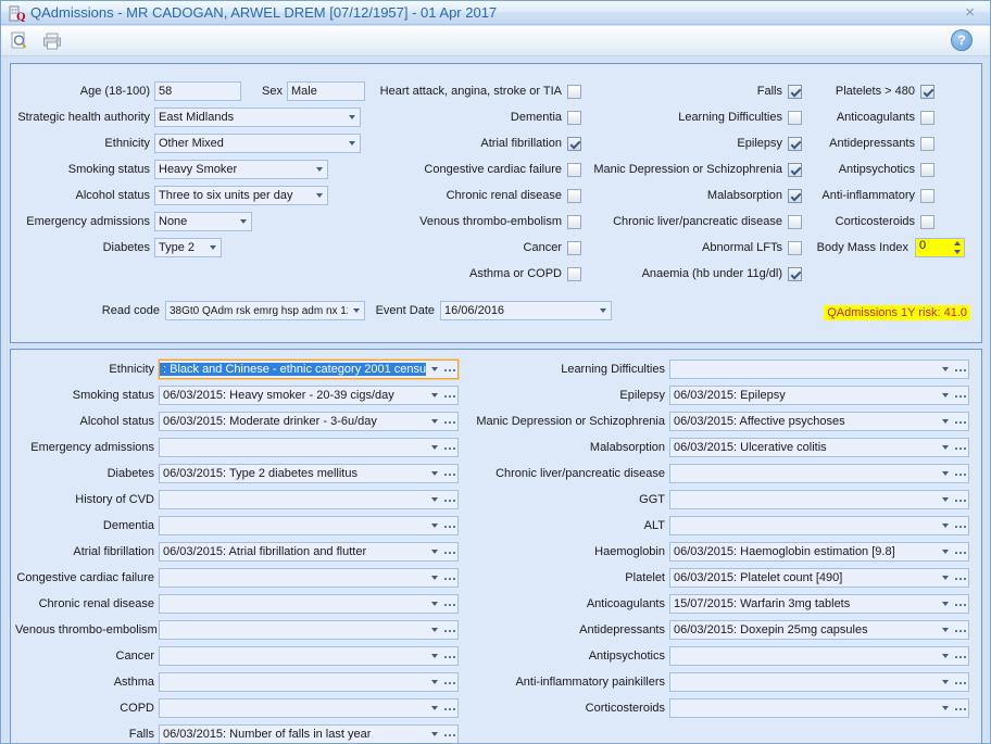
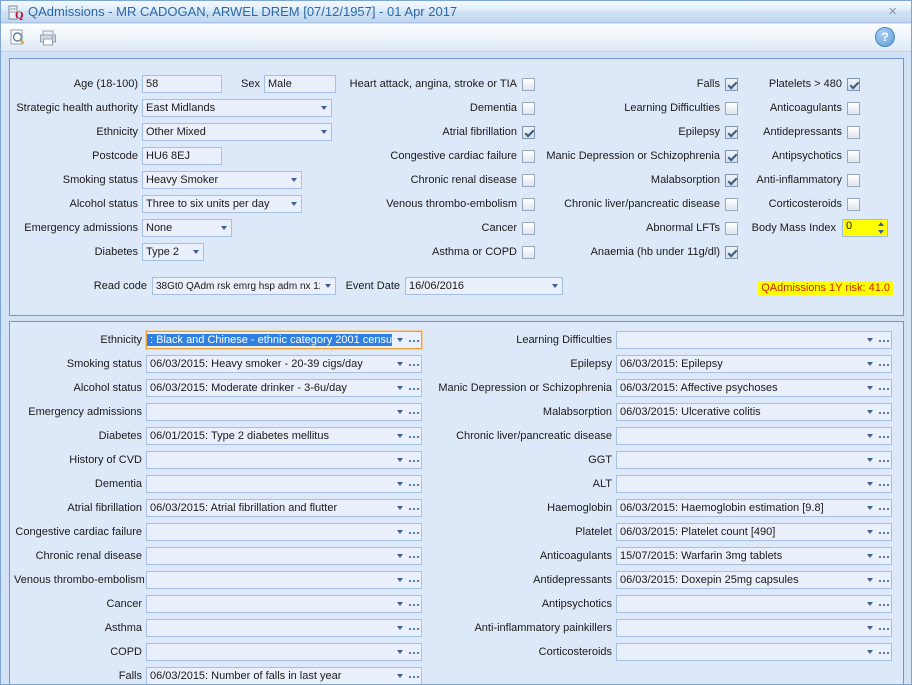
  Q
  QAdmissions - MR CADOGAN, ARWEL DREM [07/12/1957] - 01 Apr 2017
  ×
  ?
  Age (18-100)
  58
  Sex
  Male
  Strategic health authority
  East Midlands
  Ethnicity
  Other Mixed
+ Postcode
+ HU6 8EJ
  Smoking status
  Heavy Smoker
  Alcohol status
  Three to six units per day
  Emergency admissions
  None
  Diabetes
  Type 2
  Read code
  38Gt0 QAdm rsk emrg hsp adm nx 1
  Event Date
  16/06/2016
  Heart attack, angina, stroke or TIA
  Dementia
  Atrial fibrillation
  Congestive cardiac failure
  Chronic renal disease
  Venous thrombo-embolism
  Cancer
  Asthma or COPD
  Falls
  Learning Difficulties
  Epilepsy
  Manic Depression or Schizophrenia
  Malabsorption
  Chronic liver/pancreatic disease
  Abnormal LFTs
  Anaemia (hb under 11g/dl)
  Platelets > 480
  Anticoagulants
  Antidepressants
  Antipsychotics
  Anti-inflammatory
  Corticosteroids
  Body Mass Index
  0
  QAdmissions 1Y risk: 41.0
  Ethnicity
  : Black and Chinese - ethnic category 2001 censu
  Smoking status
  06/03/2015: Heavy smoker - 20-39 cigs/day
  Alcohol status
  06/03/2015: Moderate drinker - 3-6u/day
  Emergency admissions
  Diabetes
- 06/03/2015: Type 2 diabetes mellitus
+ 06/01/2015: Type 2 diabetes mellitus
  History of CVD
  Dementia
  Atrial fibrillation
  06/03/2015: Atrial fibrillation and flutter
  Congestive cardiac failure
  Chronic renal disease
  Venous thrombo-embolism
  Cancer
  Asthma
  COPD
  Falls
  06/03/2015: Number of falls in last year
  Learning Difficulties
  Epilepsy
  06/03/2015: Epilepsy
  Manic Depression or Schizophrenia
  06/03/2015: Affective psychoses
  Malabsorption
  06/03/2015: Ulcerative colitis
  Chronic liver/pancreatic disease
  GGT
  ALT
  Haemoglobin
  06/03/2015: Haemoglobin estimation [9.8]
  Platelet
  06/03/2015: Platelet count [490]
  Anticoagulants
  15/07/2015: Warfarin 3mg tablets
  Antidepressants
  06/03/2015: Doxepin 25mg capsules
  Antipsychotics
  Anti-inflammatory painkillers
  Corticosteroids
